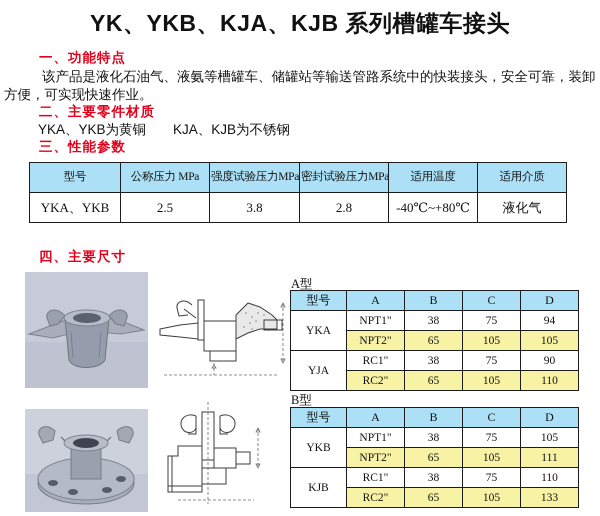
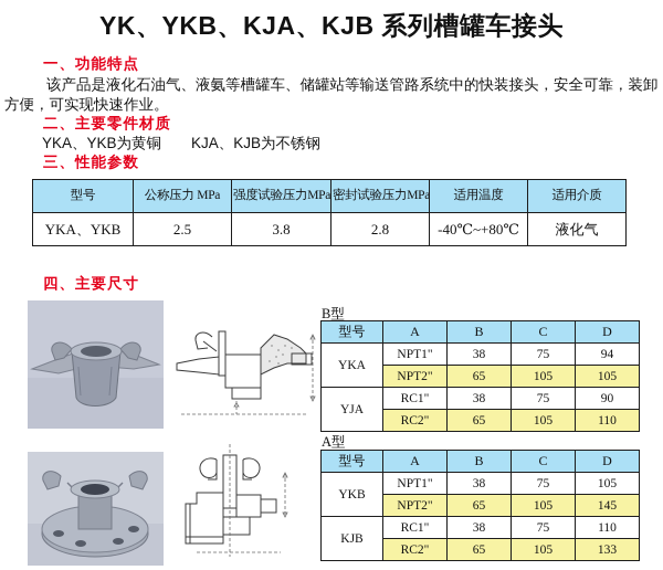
  YK、YKB、KJA、KJB 系列槽罐车接头
  一、功能特点
  该产品是液化石油气、液氨等槽罐车、储罐站等输送管路系统中的快装接头，安全可靠，装卸方便，可实现快速作业。
  二、主要零件材质
  YKA、YKB为黄铜 KJA、KJB为不锈钢
  三、性能参数
  型号	公称压力 MPa	强度试验压力MPa	密封试验压力MPa	适用温度	适用介质
  YKA、YKB	2.5	3.8	2.8	-40℃~+80℃	液化气
  四、主要尺寸
- A型
+ B型
  型号	A	B	C	D
  YKA	NPT1"	38	75	94
  NPT2"	65	105	105
  YJA	RC1"	38	75	90
  RC2"	65	105	110
- B型
+ A型
  型号	A	B	C	D
  YKB	NPT1"	38	75	105
- NPT2"	65	105	111
+ NPT2"	65	105	145
  KJB	RC1"	38	75	110
  RC2"	65	105	133
